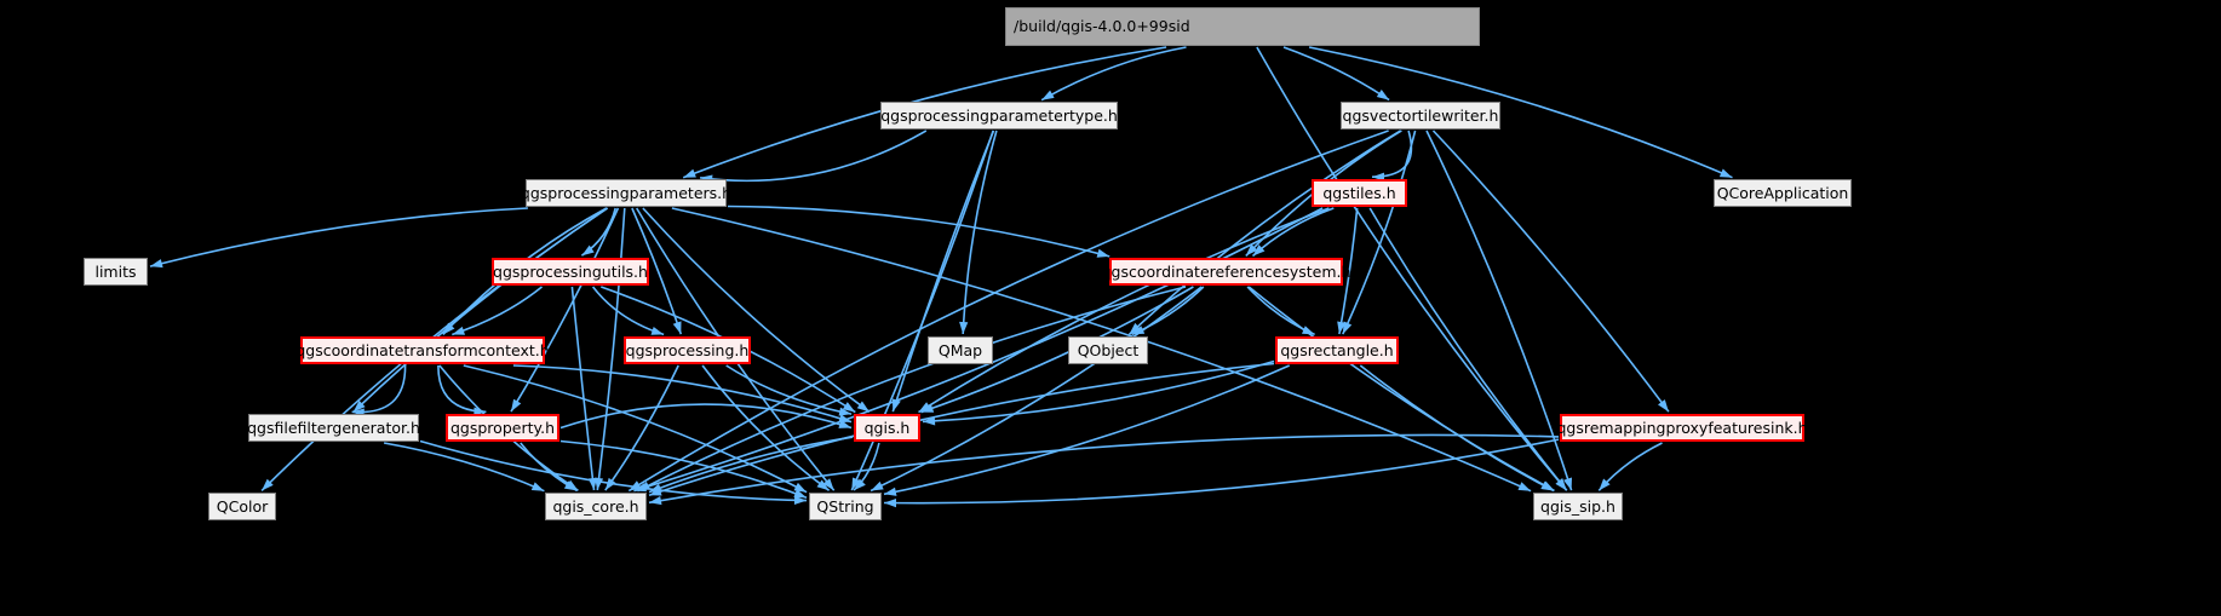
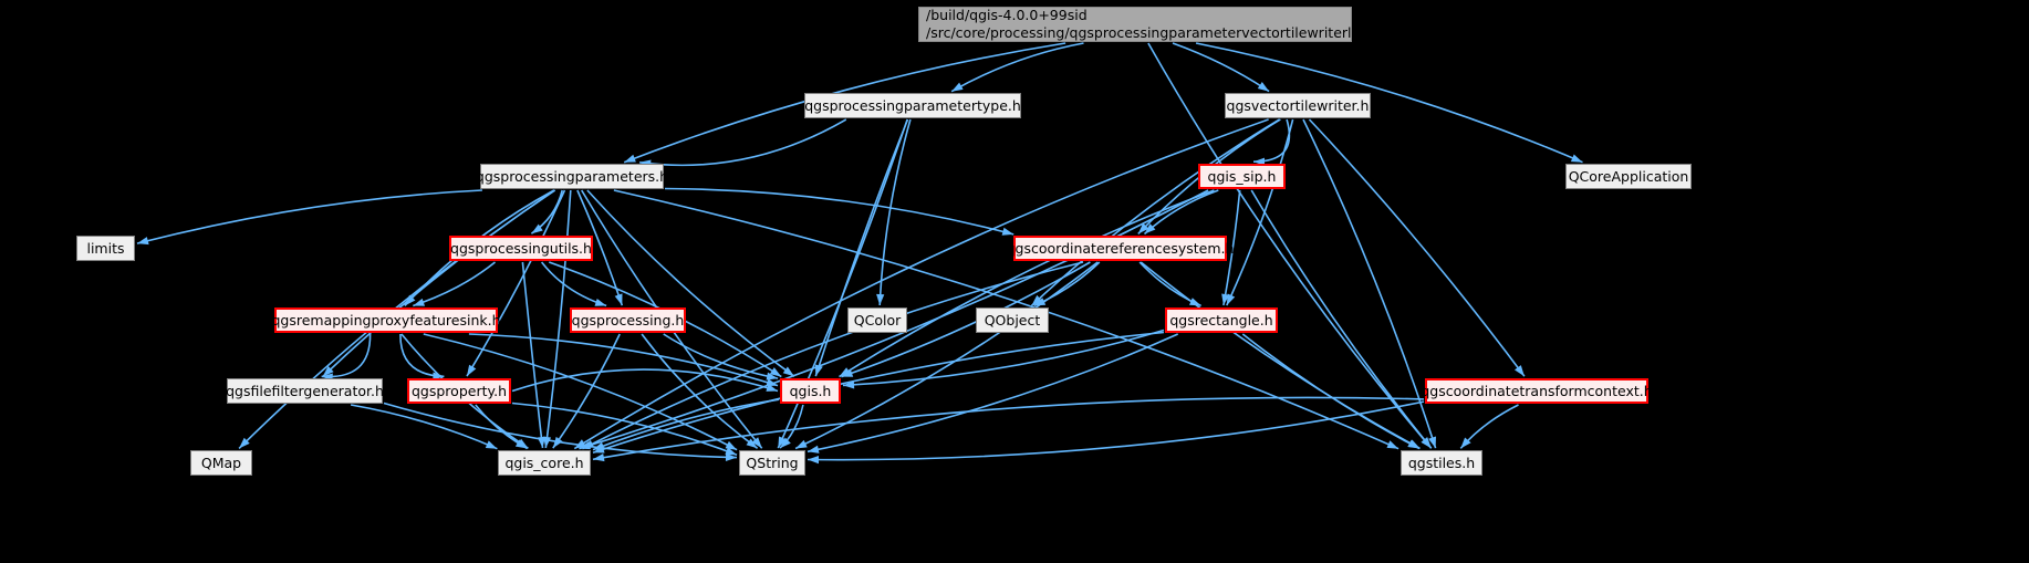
  /build/qgis-4.0.0+99sid
+ /src/core/processing/qgsprocessingparametervectortilewriterlayers.h
  qgsprocessingparametertype.h
  qgsvectortilewriter.h
  QCoreApplication
  qgsprocessingparameters.h
- qgstiles.h
+ qgis_sip.h
  limits
  qgsprocessingutils.h
  qgscoordinatereferencesystem.h
- QMap
+ QColor
  QObject
  qgsrectangle.h
- qgscoordinatetransformcontext.h
+ qgsremappingproxyfeaturesink.h
  qgsprocessing.h
  qgsfilefiltergenerator.h
  qgsproperty.h
  qgis.h
- qgsremappingproxyfeaturesink.h
+ qgscoordinatetransformcontext.h
- QColor
+ QMap
  qgis_core.h
  QString
- qgis_sip.h
+ qgstiles.h
